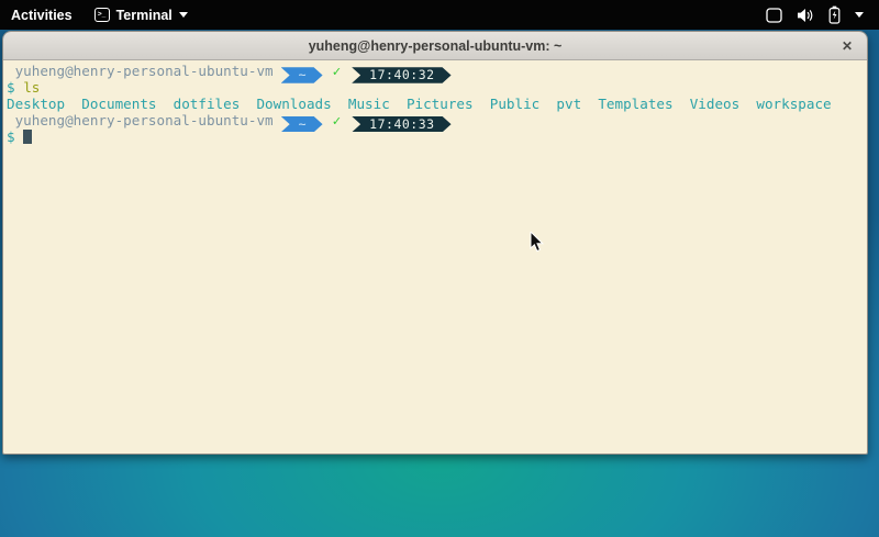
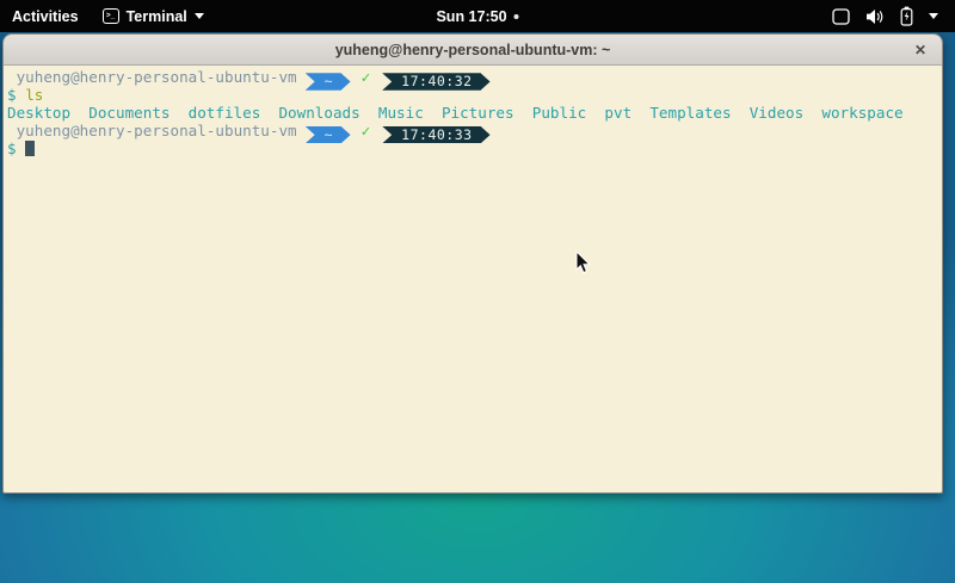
  Activities
  Terminal
+ Sun 17:50
  yuheng@henry-personal-ubuntu-vm: ~
  ✕
  yuheng@henry-personal-ubuntu-vm ~ ✓ 17:40:32
  $ ls
  Desktop Documents dotfiles Downloads Music Pictures Public pvt Templates Videos workspace
  yuheng@henry-personal-ubuntu-vm ~ ✓ 17:40:33
  $
